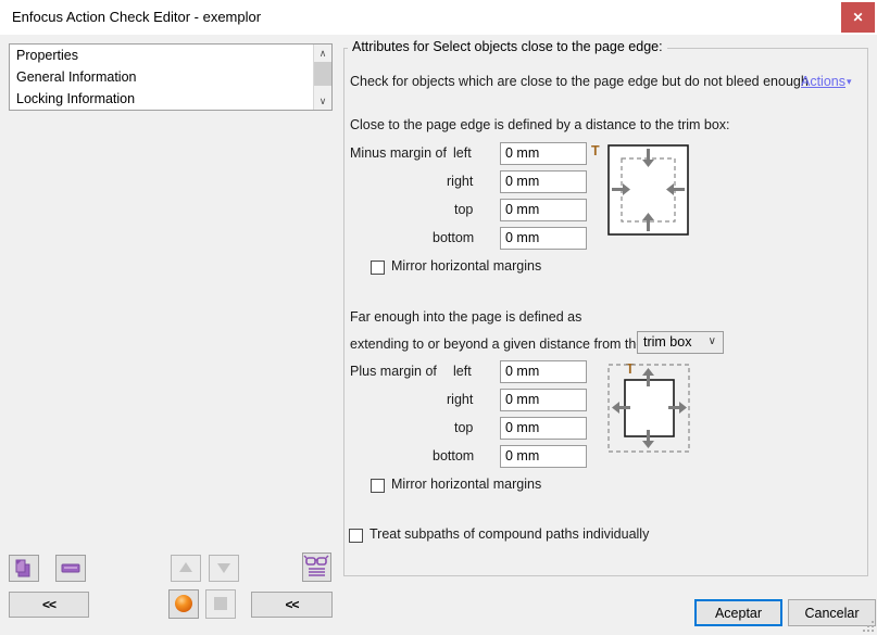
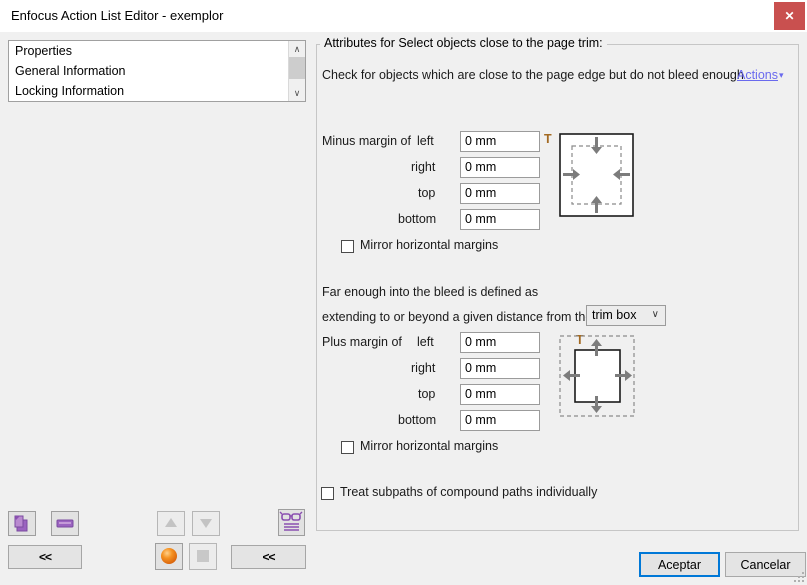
- Enfocus Action Check Editor - exemplor
+ Enfocus Action List Editor - exemplor
  ✕
  Properties
  General Information
  Locking Information
  ∧
  ∨
  <<
  <<
- Attributes for Select objects close to the page edge:
+ Attributes for Select objects close to the page trim:
  Check for objects which are close to the page edge but do not bleed enough
  Actions▾
- Close to the page edge is defined by a distance to the trim box:
  Minus margin of
  left
  right
  top
  bottom
  0 mm
  0 mm
  0 mm
  0 mm
  T
  Mirror horizontal margins
- Far enough into the page is defined as
+ Far enough into the bleed is defined as
  extending to or beyond a given distance from th
  trim box
  ∨
  Plus margin of
  left
  right
  top
  bottom
  0 mm
  0 mm
  0 mm
  0 mm
  T
  Mirror horizontal margins
  Treat subpaths of compound paths individually
  Aceptar
  Cancelar
